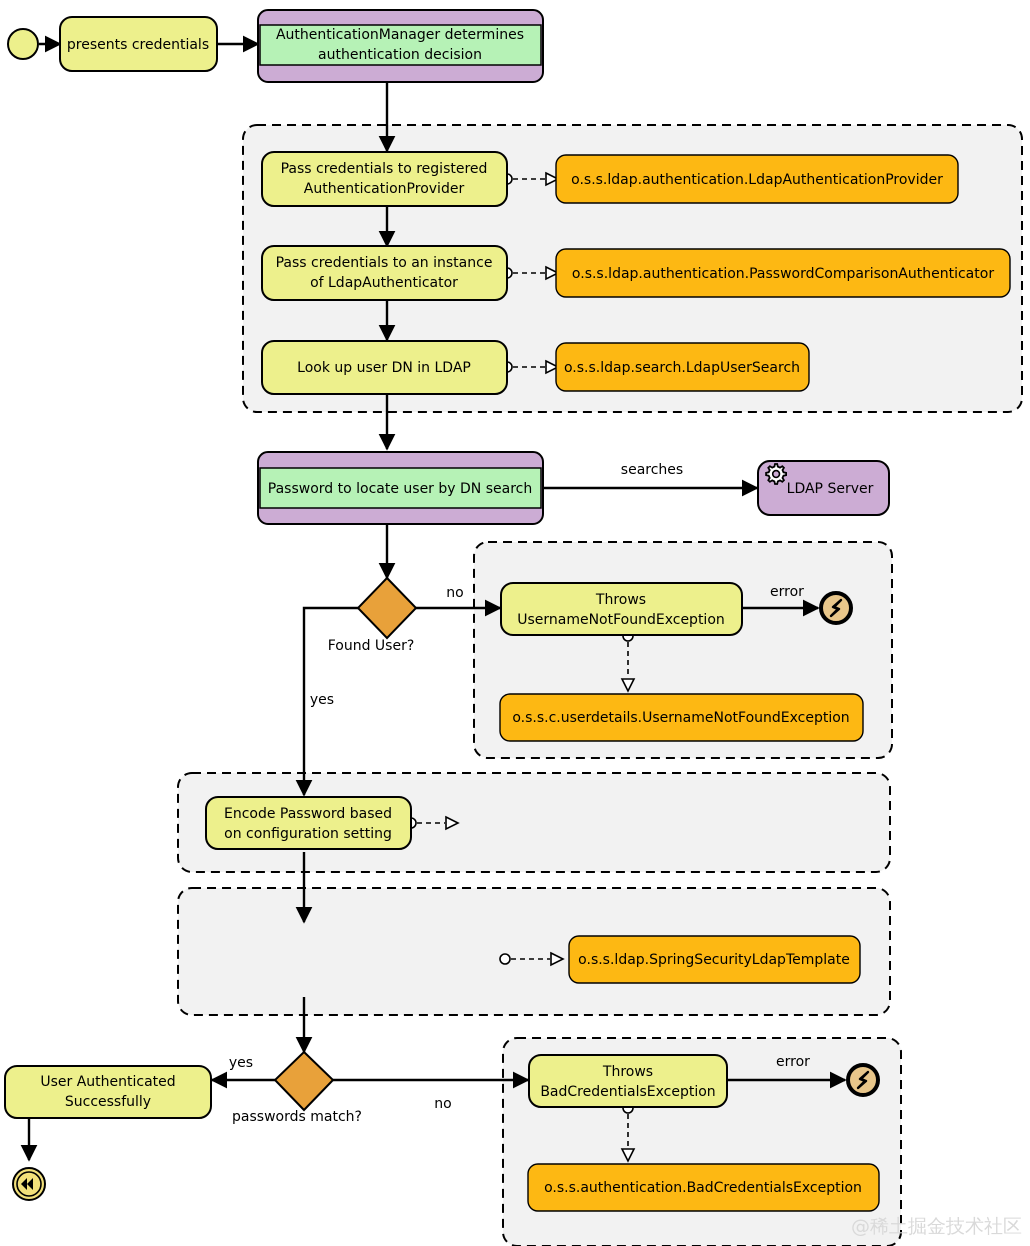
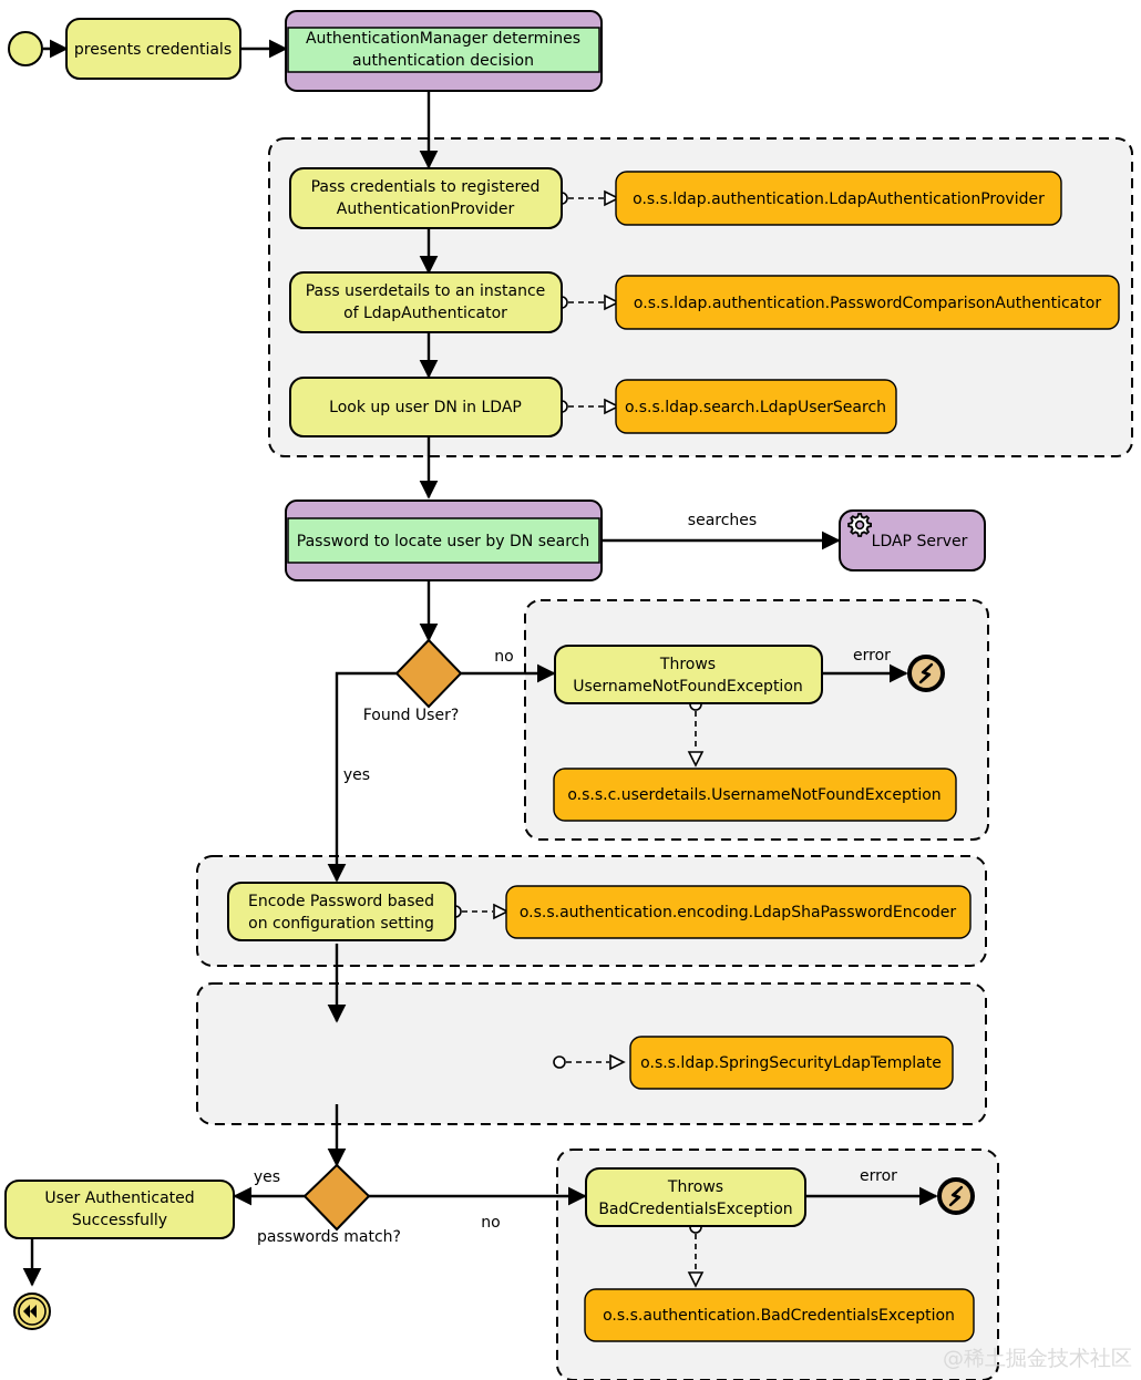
  presents credentials
  AuthenticationManager determines
  authentication decision
  Pass credentials to registered
  AuthenticationProvider
  o.s.s.ldap.authentication.LdapAuthenticationProvider
- Pass credentials to an instance
+ Pass userdetails to an instance
  of LdapAuthenticator
  o.s.s.ldap.authentication.PasswordComparisonAuthenticator
  Look up user DN in LDAP
  o.s.s.ldap.search.LdapUserSearch
  Password to locate user by DN search
  searches
  LDAP Server
  Found User?
  no
  yes
  Throws
  UsernameNotFoundException
  error
  o.s.s.c.userdetails.UsernameNotFoundException
  Encode Password based
  on configuration setting
+ o.s.s.authentication.encoding.LdapShaPasswordEncoder
  o.s.s.ldap.SpringSecurityLdapTemplate
  passwords match?
  yes
  no
  User Authenticated
  Successfully
  Throws
  BadCredentialsException
  error
  o.s.s.authentication.BadCredentialsException
  @稀土掘金技术社区
